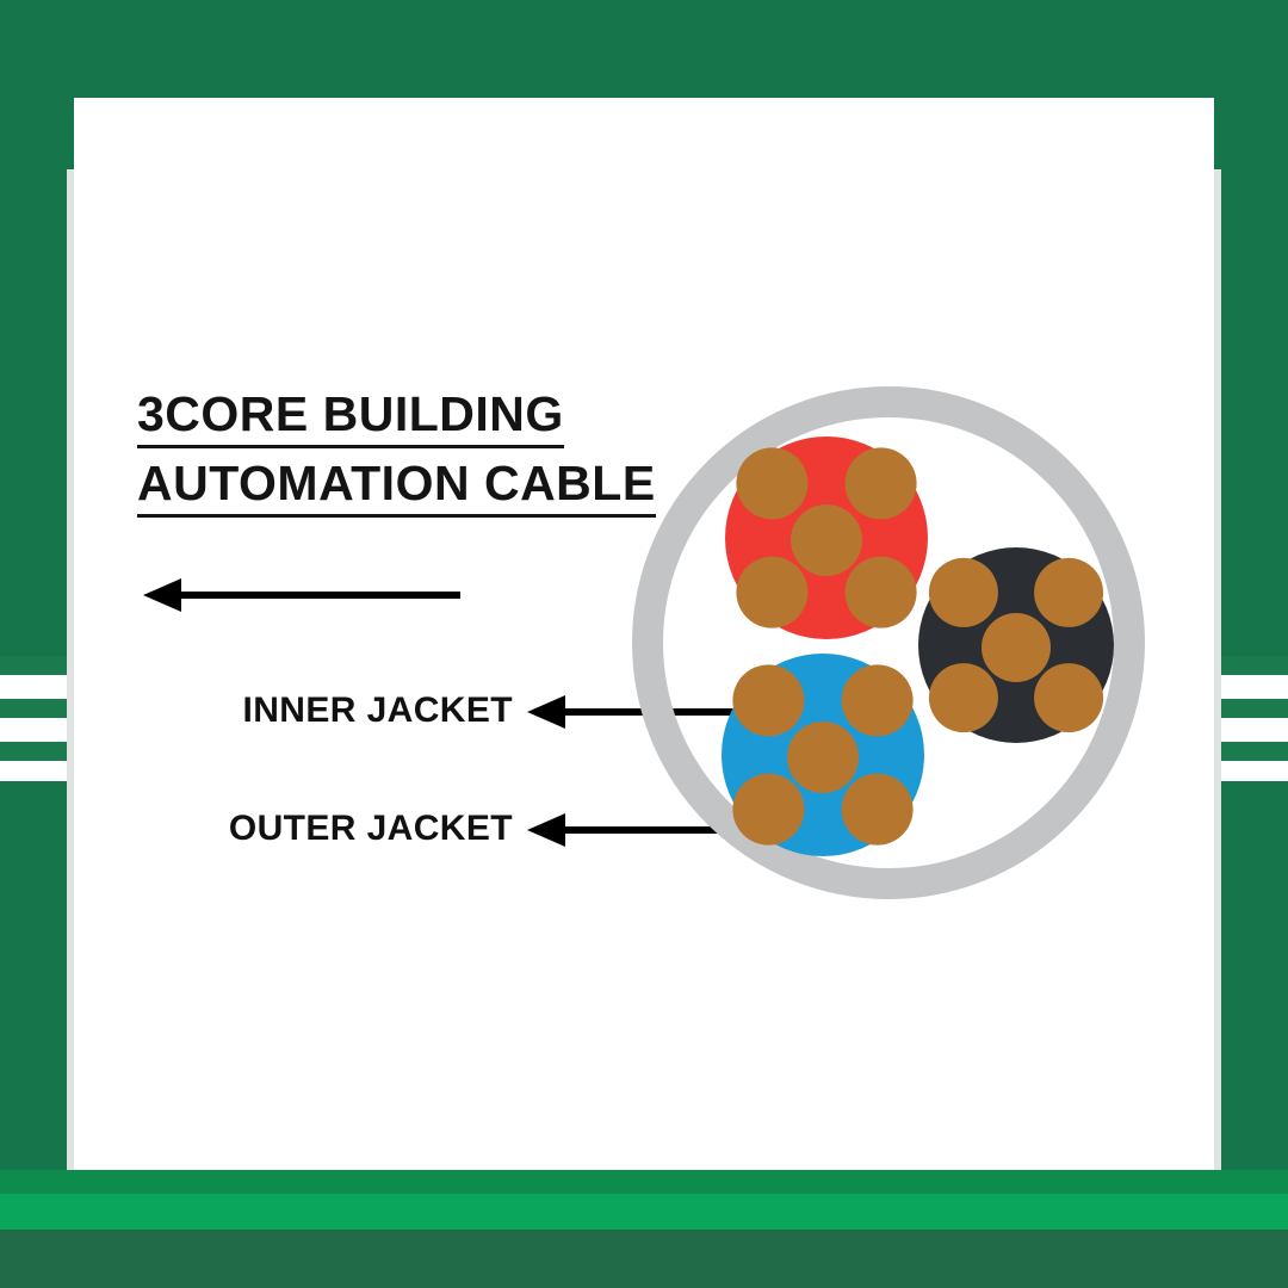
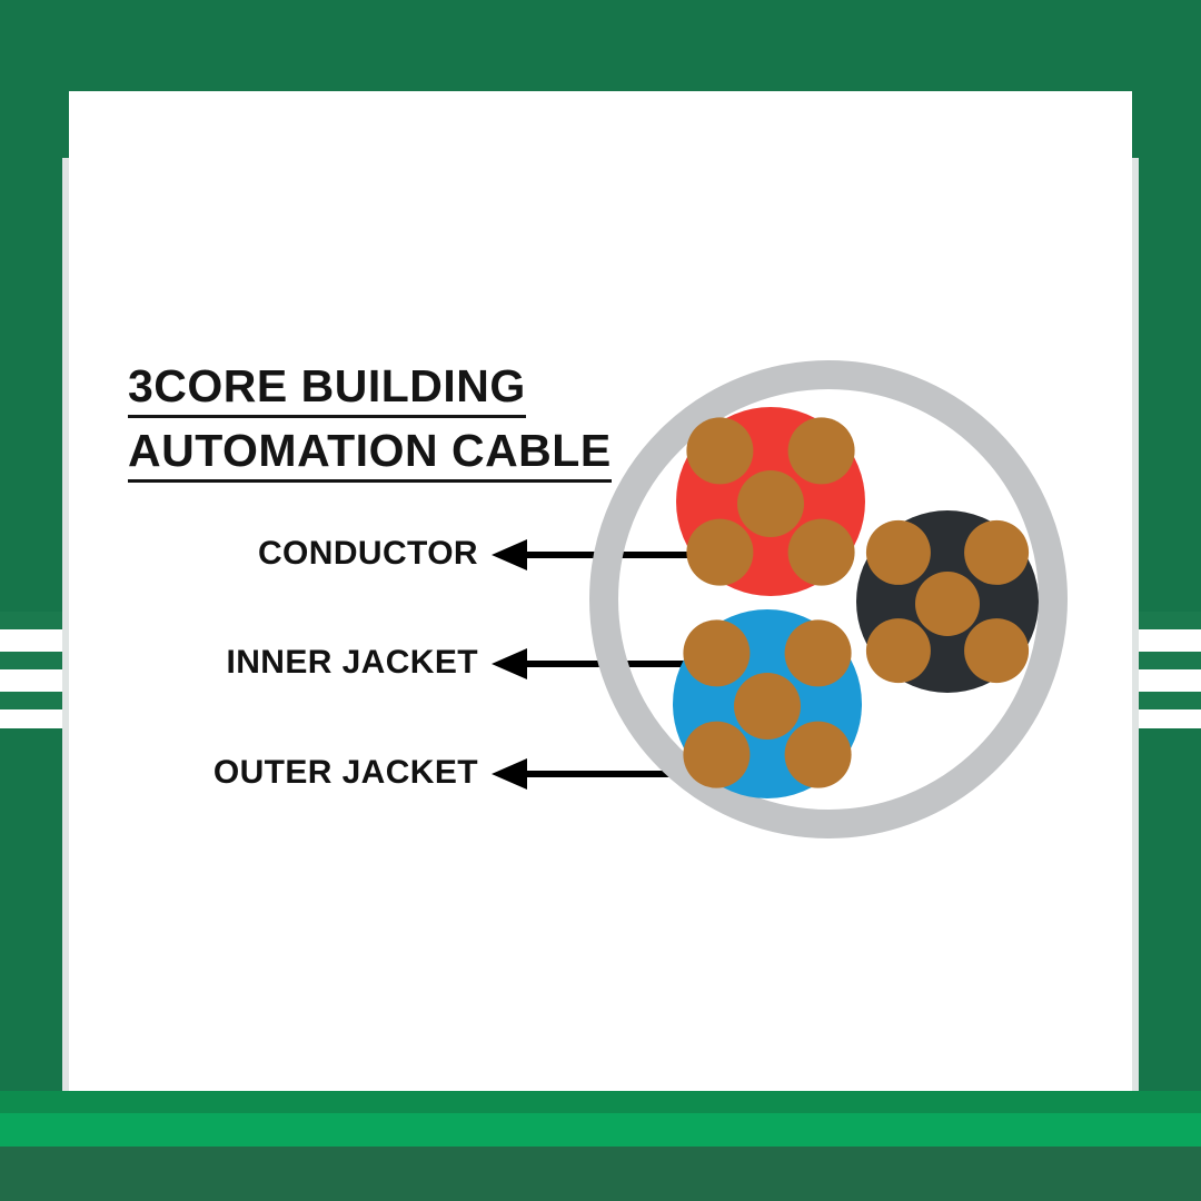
  3CORE BUILDING
  AUTOMATION CABLE
+ CONDUCTOR
  INNER JACKET
  OUTER JACKET
